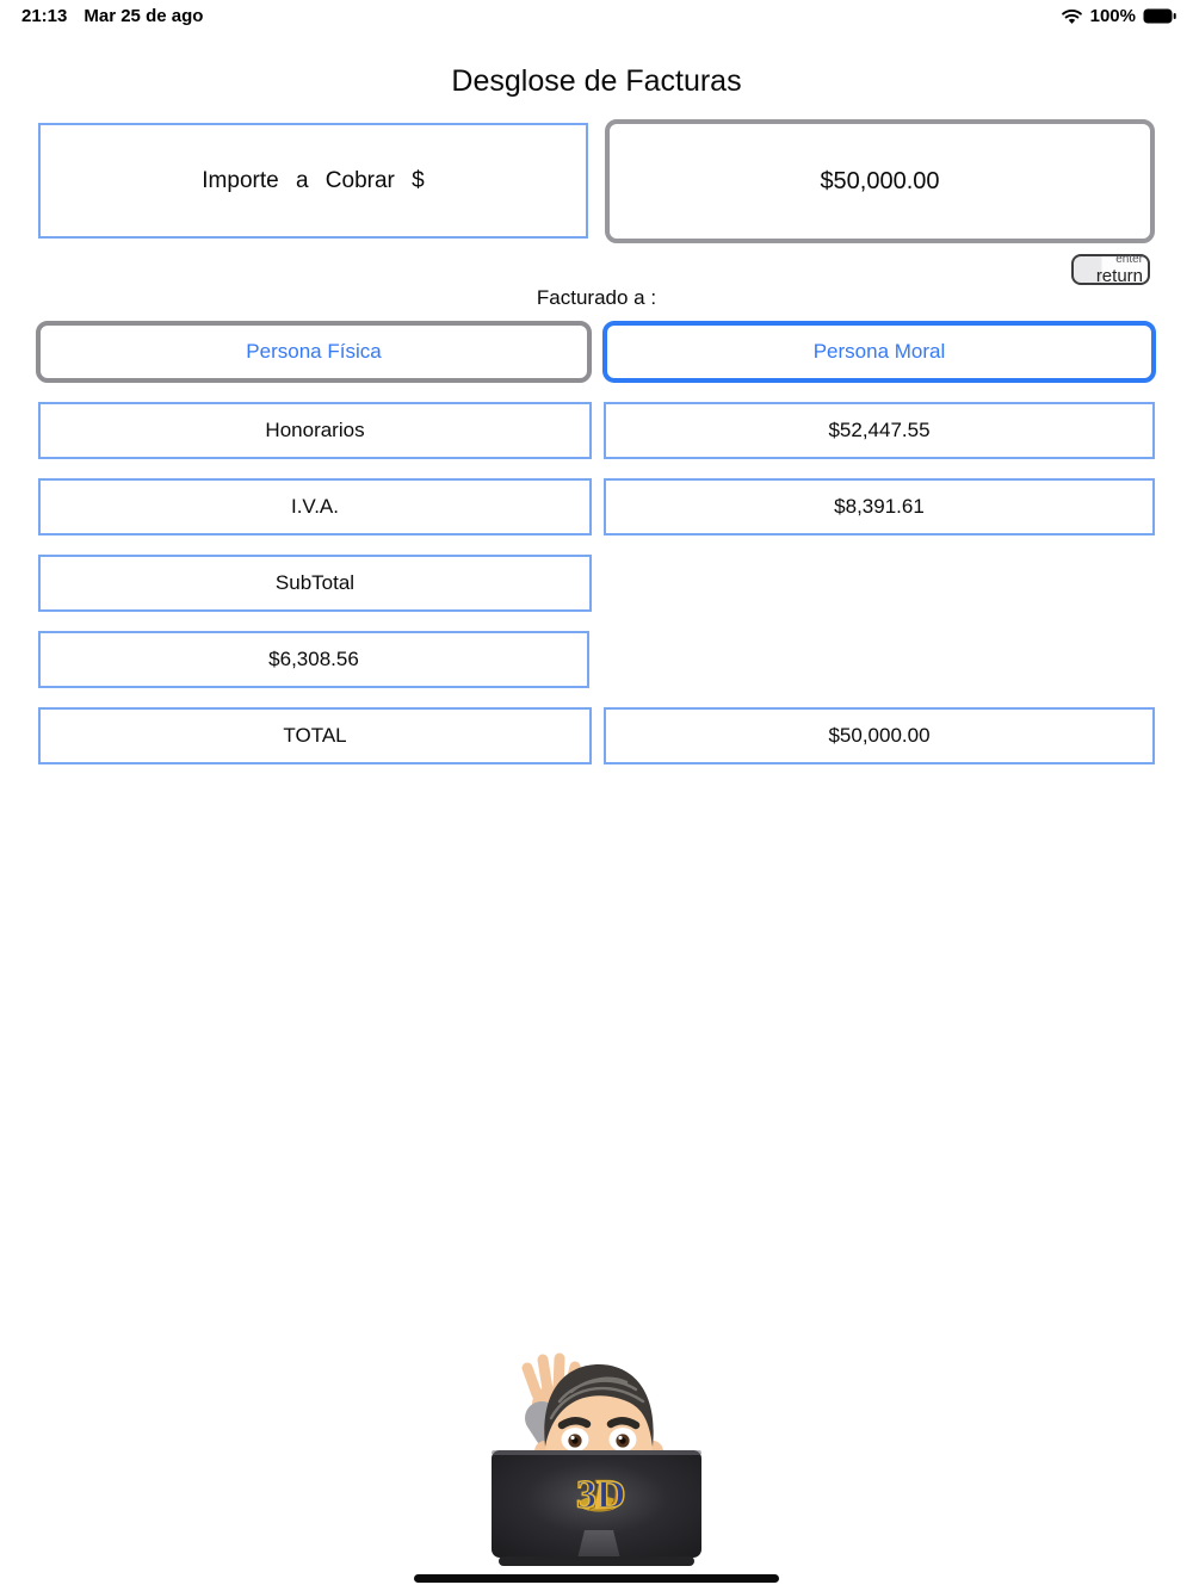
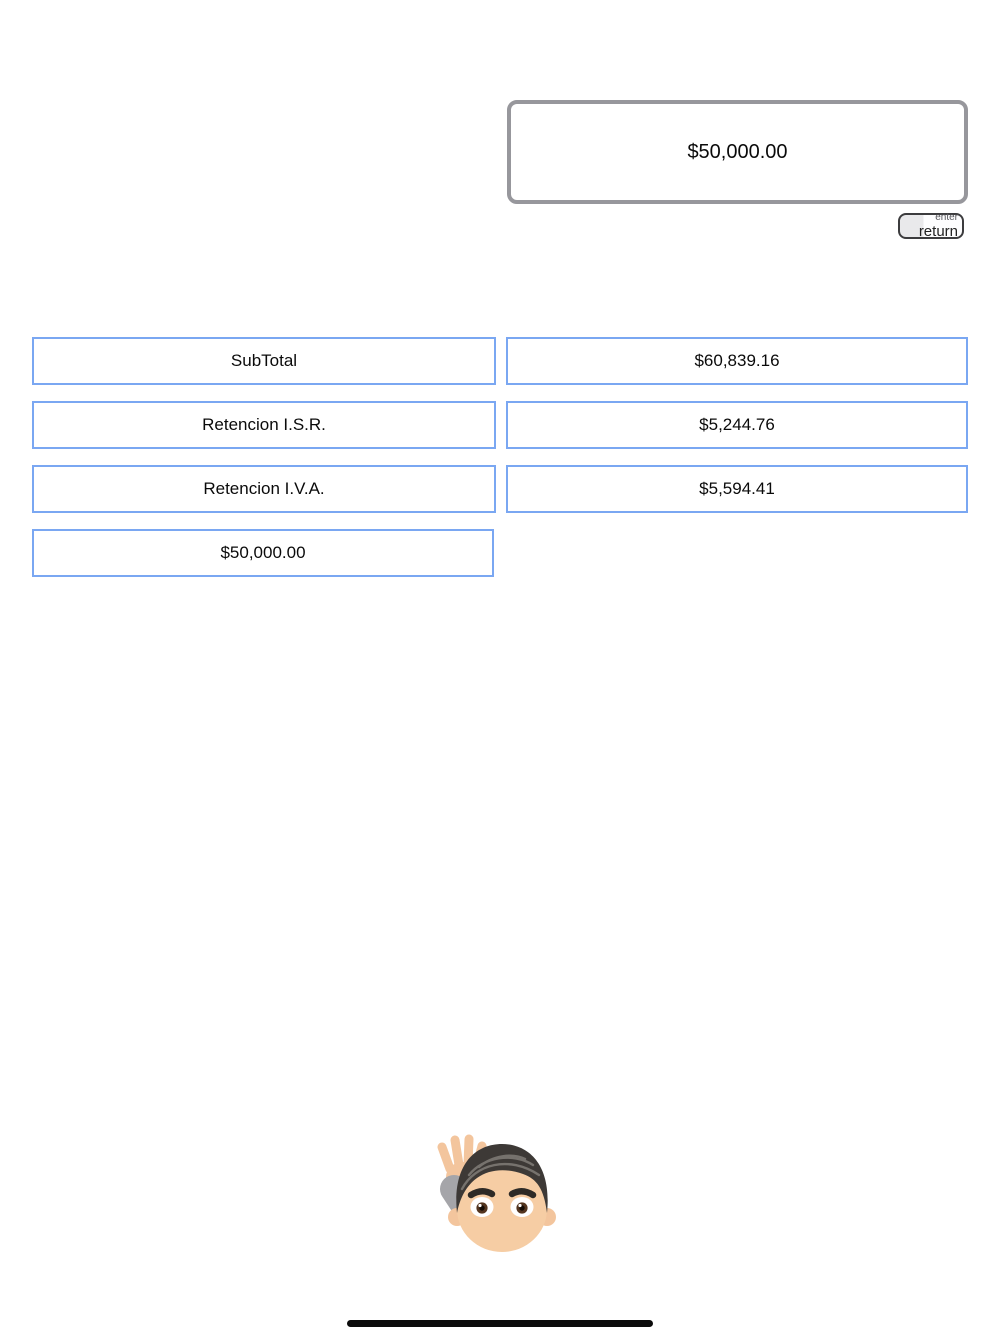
- 21:13
- Mar 25 de ago
- 100%
- Desglose de Facturas
- Importe a Cobrar $
  $50,000.00
  enter
  return
- Facturado a :
- Persona Física
- Persona Moral
- Honorarios
- $52,447.55
- I.V.A.
- $8,391.61
  SubTotal
+ $60,839.16
+ Retencion I.S.R.
+ $5,244.76
+ Retencion I.V.A.
- $6,308.56
+ $5,594.41
- TOTAL
  $50,000.00
- D
- 3D
